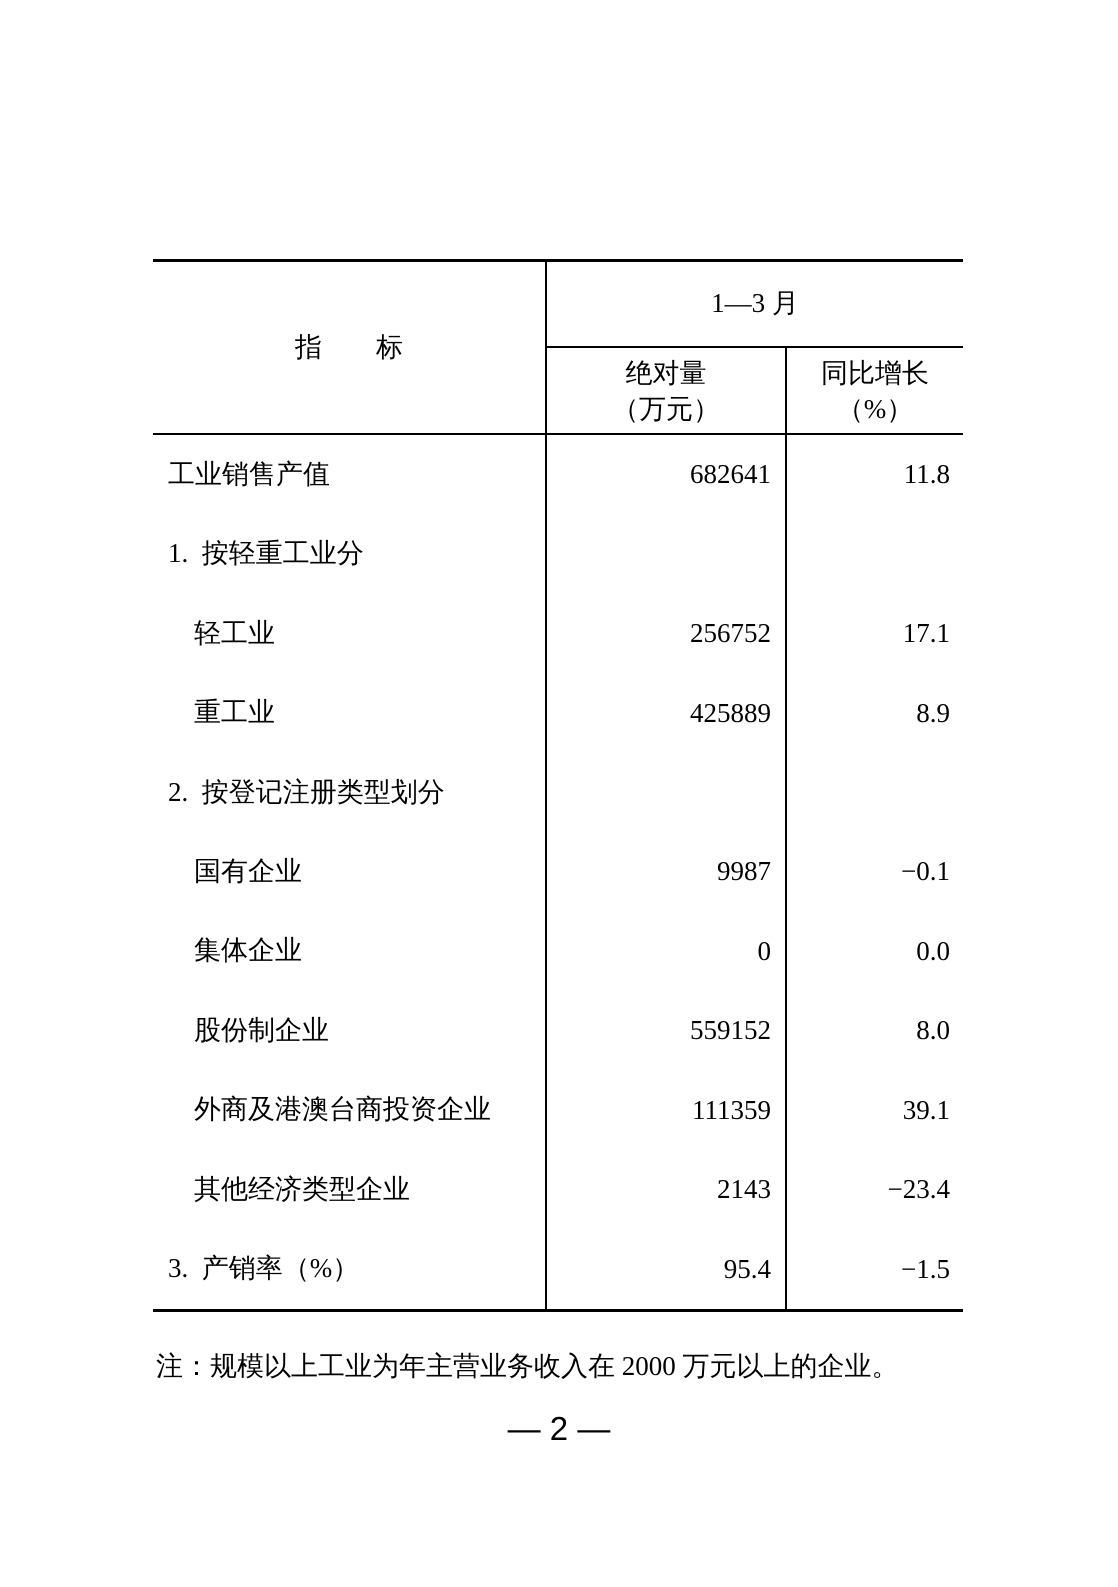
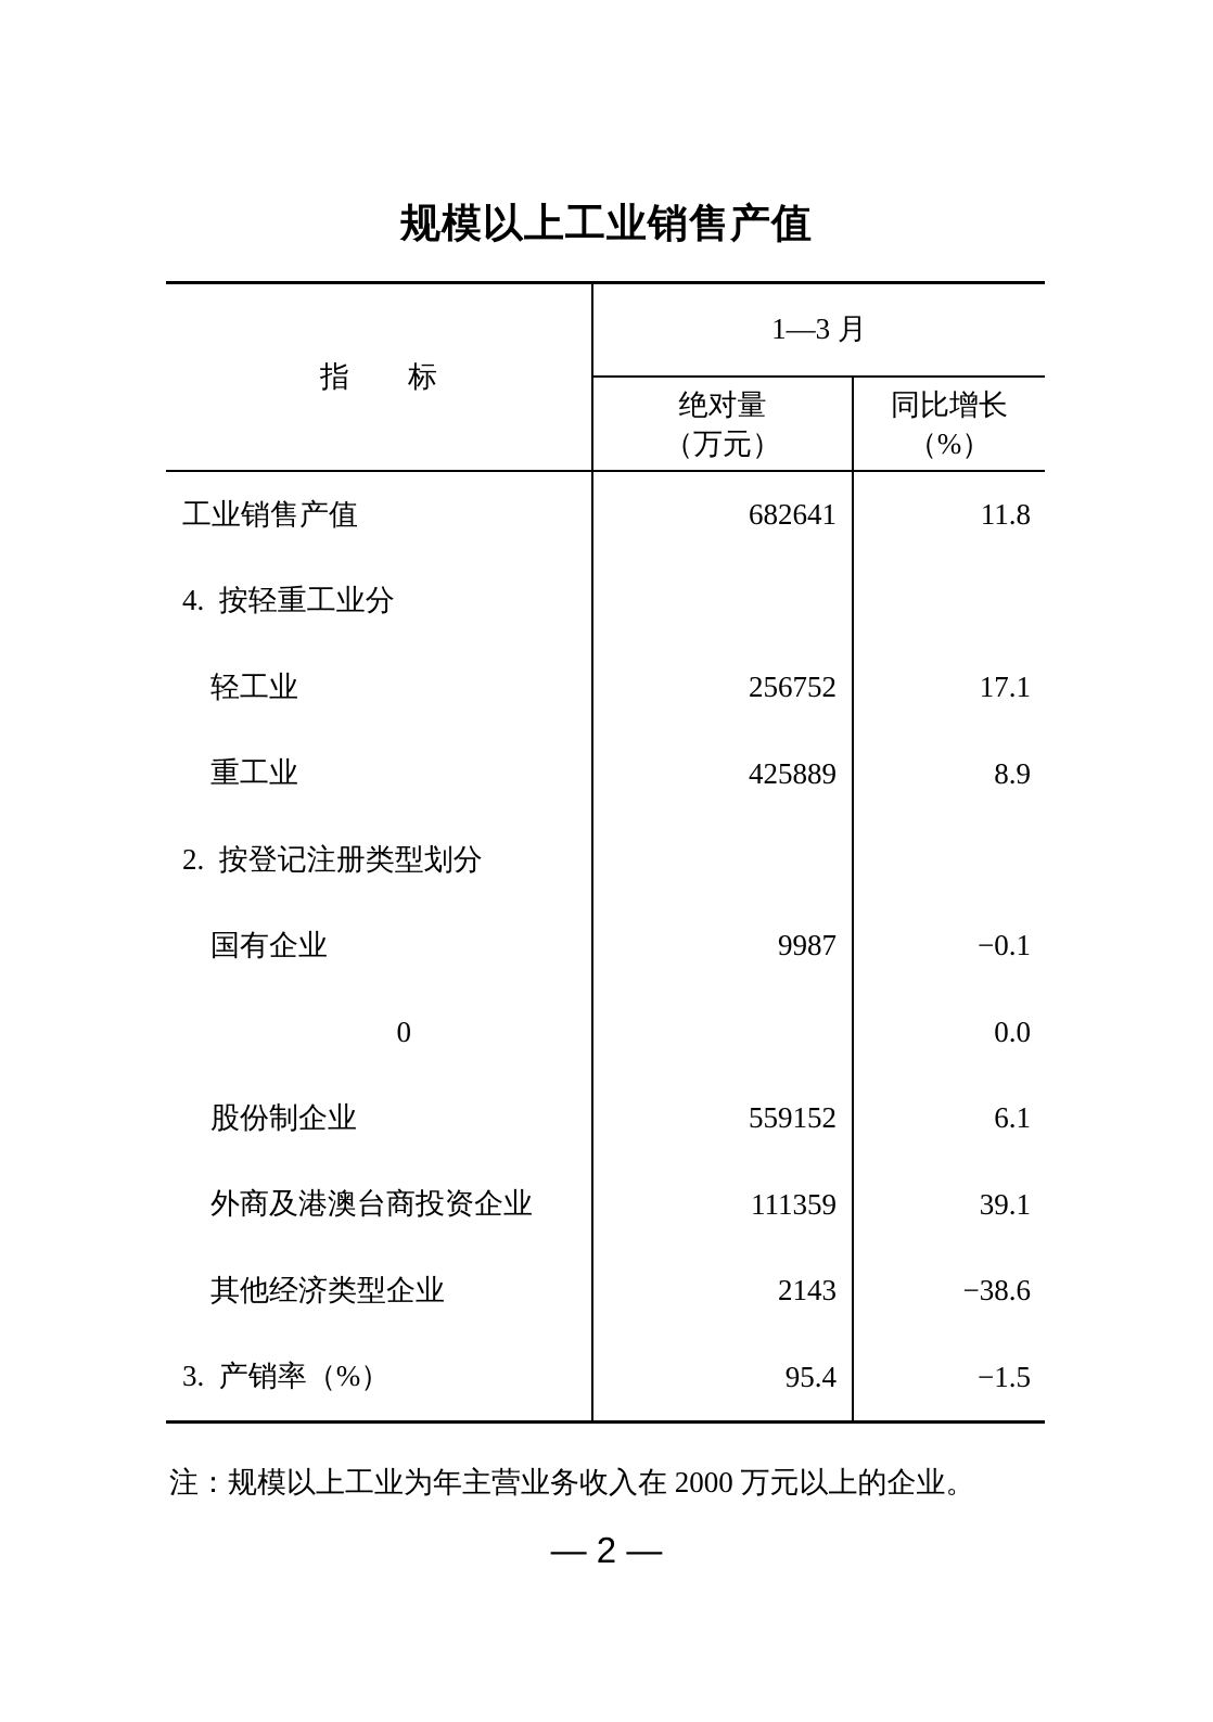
+ 规模以上工业销售产值
  指 标
  1—3 月
  绝对量
  （万元）
  同比增长
  （%）
  工业销售产值
  682641
  11.8
- 1. 按轻重工业分
+ 4. 按轻重工业分
  轻工业
  256752
  17.1
  重工业
  425889
  8.9
  2. 按登记注册类型划分
  国有企业
  9987
  −0.1
- 集体企业
  0
  0.0
  股份制企业
  559152
- 8.0
+ 6.1
  外商及港澳台商投资企业
  111359
  39.1
  其他经济类型企业
  2143
- −23.4
+ −38.6
  3. 产销率（%）
  95.4
  −1.5
  注：规模以上工业为年主营业务收入在 2000 万元以上的企业。
  — 2 —
